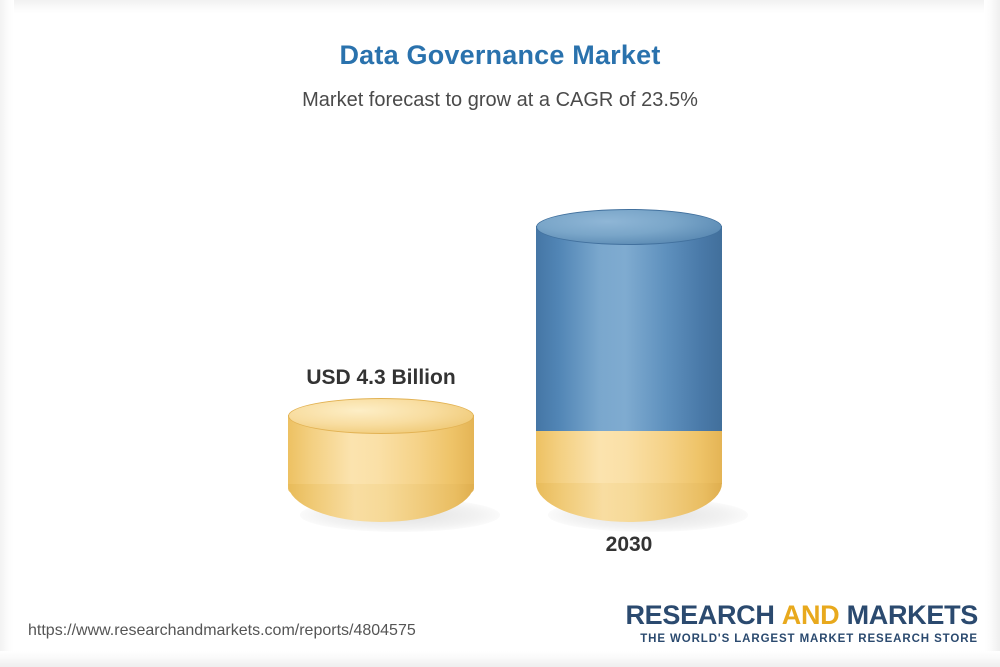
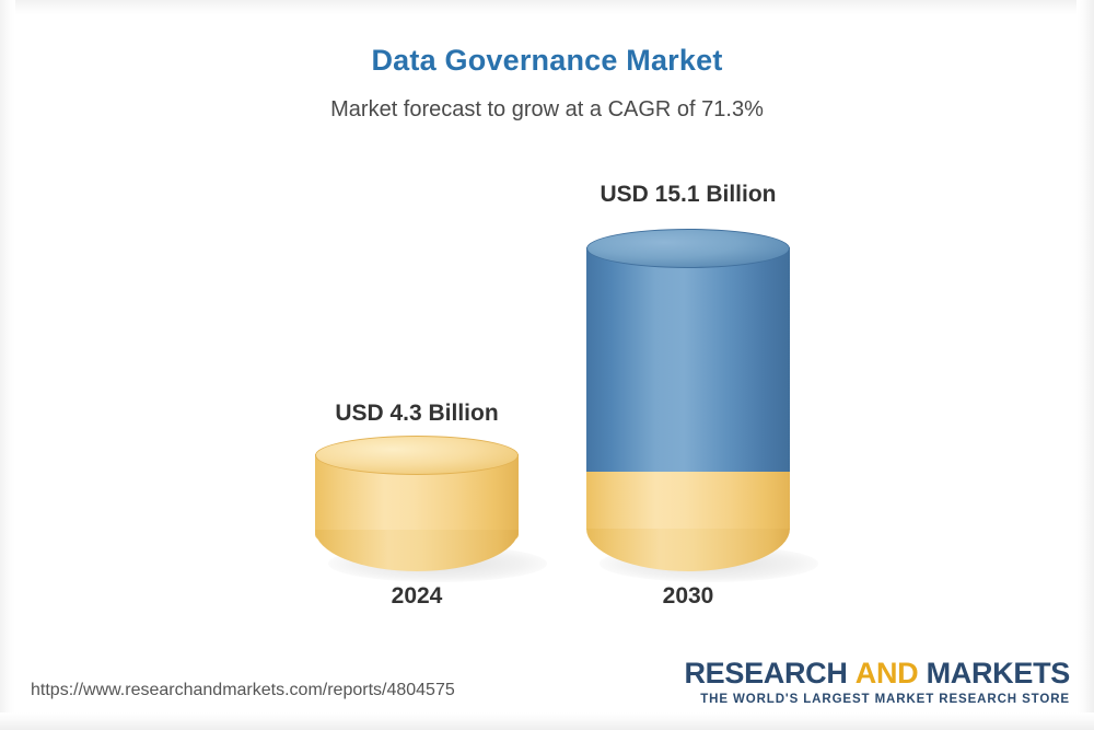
  Data Governance Market
- Market forecast to grow at a CAGR of 23.5%
+ Market forecast to grow at a CAGR of 71.3%
  USD 4.3 Billion
+ 2024
+ USD 15.1 Billion
  2030
  https://www.researchandmarkets.com/reports/4804575
  RESEARCH AND MARKETS
  THE WORLD'S LARGEST MARKET RESEARCH STORE
